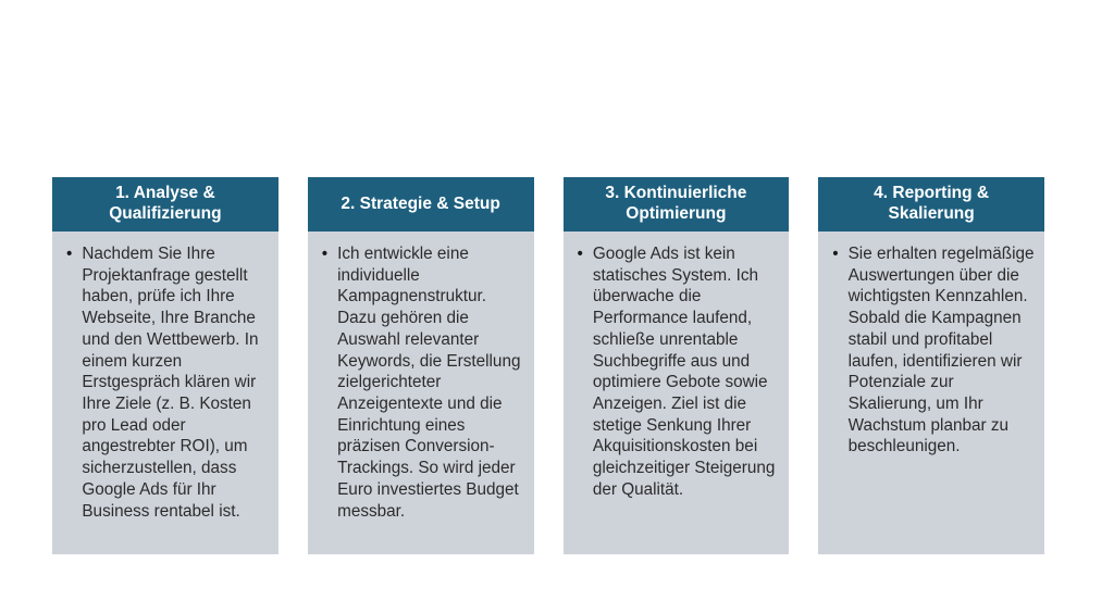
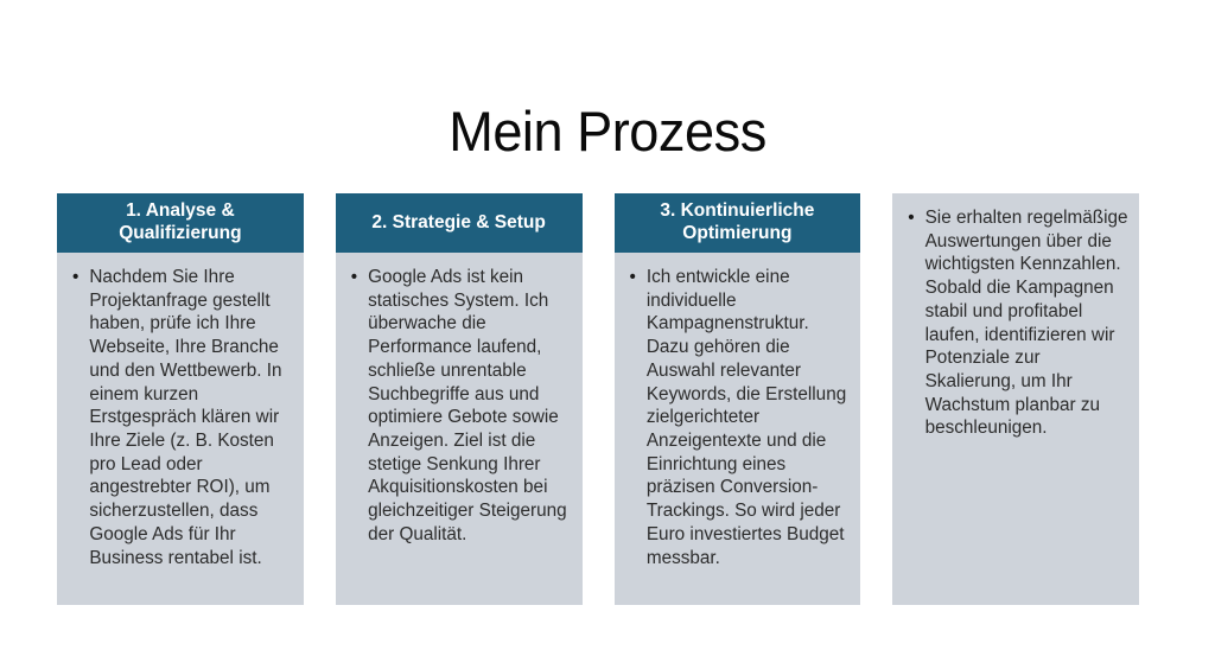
+ Mein Prozess
  1. Analyse & Qualifizierung
  •
  Nachdem Sie Ihre Projektanfrage gestellt haben, prüfe ich Ihre Webseite, Ihre Branche und den Wettbewerb. In einem kurzen Erstgespräch klären wir Ihre Ziele (z. B. Kosten pro Lead oder angestrebter ROI), um sicherzustellen, dass Google Ads für Ihr Business rentabel ist.
  2. Strategie & Setup
  •
- Ich entwickle eine individuelle Kampagnenstruktur. Dazu gehören die Auswahl relevanter Keywords, die Erstellung zielgerichteter Anzeigentexte und die Einrichtung eines präzisen Conversion-Trackings. So wird jeder Euro investiertes Budget messbar.
+ Google Ads ist kein statisches System. Ich überwache die Performance laufend, schließe unrentable Suchbegriffe aus und optimiere Gebote sowie Anzeigen. Ziel ist die stetige Senkung Ihrer Akquisitionskosten bei gleichzeitiger Steigerung der Qualität.
  3. Kontinuierliche Optimierung
  •
- Google Ads ist kein statisches System. Ich überwache die Performance laufend, schließe unrentable Suchbegriffe aus und optimiere Gebote sowie Anzeigen. Ziel ist die stetige Senkung Ihrer Akquisitionskosten bei gleichzeitiger Steigerung der Qualität.
+ Ich entwickle eine individuelle Kampagnenstruktur. Dazu gehören die Auswahl relevanter Keywords, die Erstellung zielgerichteter Anzeigentexte und die Einrichtung eines präzisen Conversion-Trackings. So wird jeder Euro investiertes Budget messbar.
- 4. Reporting & Skalierung
  •
  Sie erhalten regelmäßige Auswertungen über die wichtigsten Kennzahlen. Sobald die Kampagnen stabil und profitabel laufen, identifizieren wir Potenziale zur Skalierung, um Ihr Wachstum planbar zu beschleunigen.
